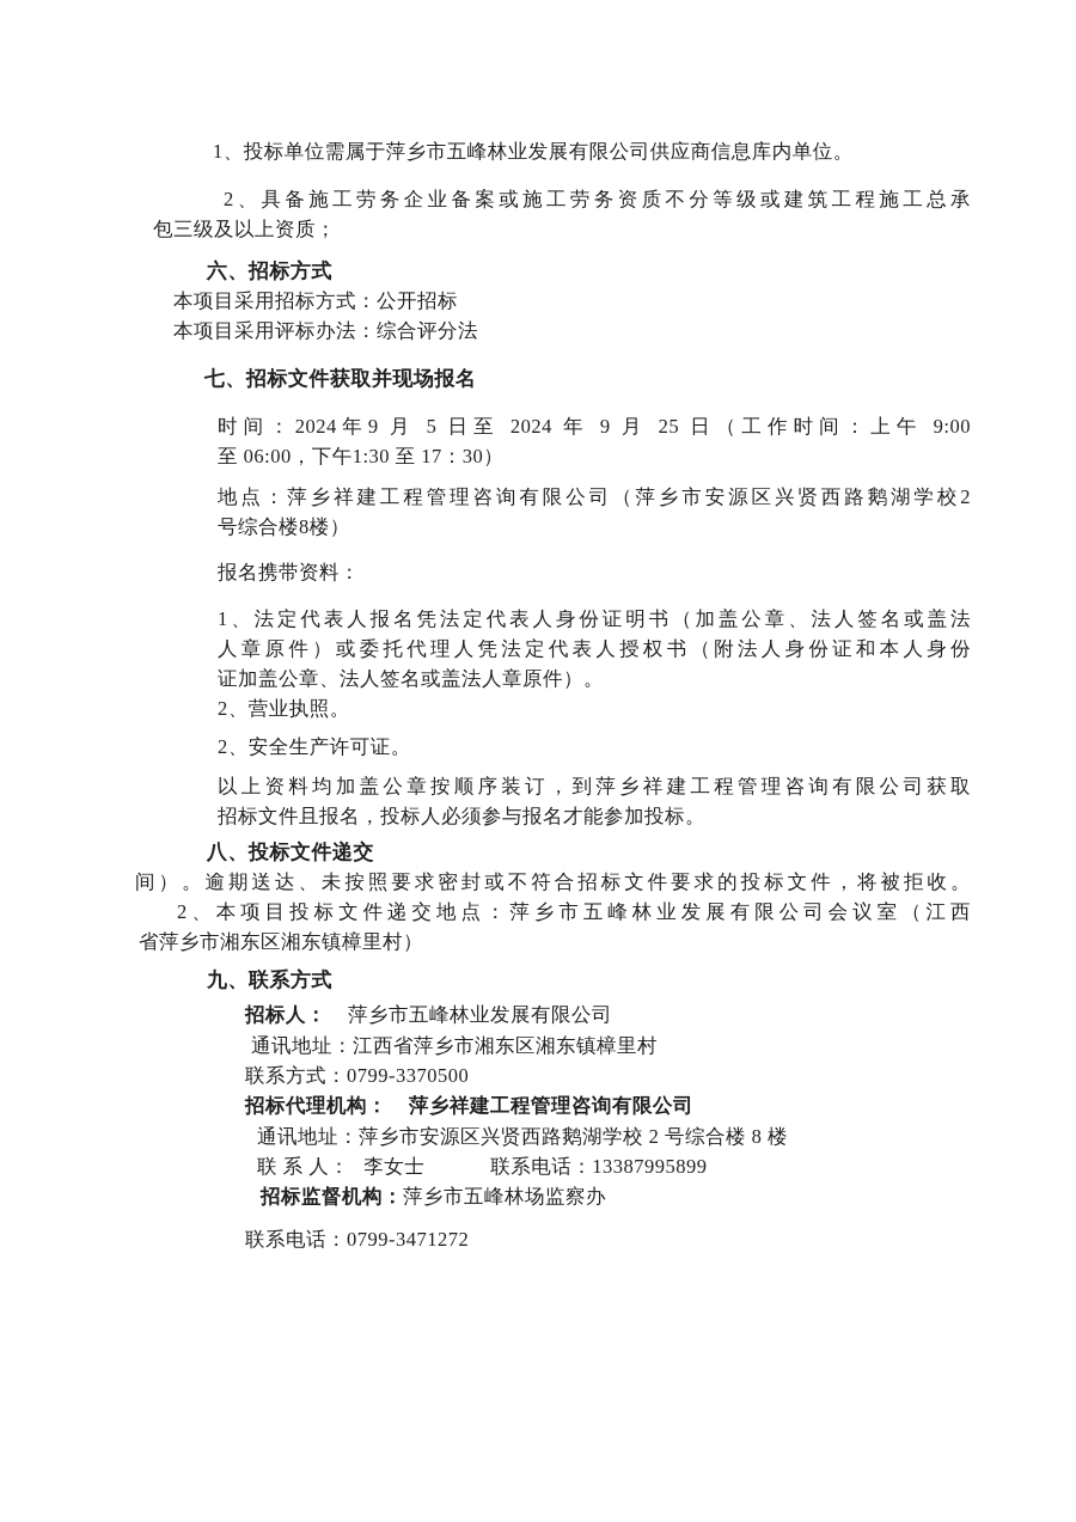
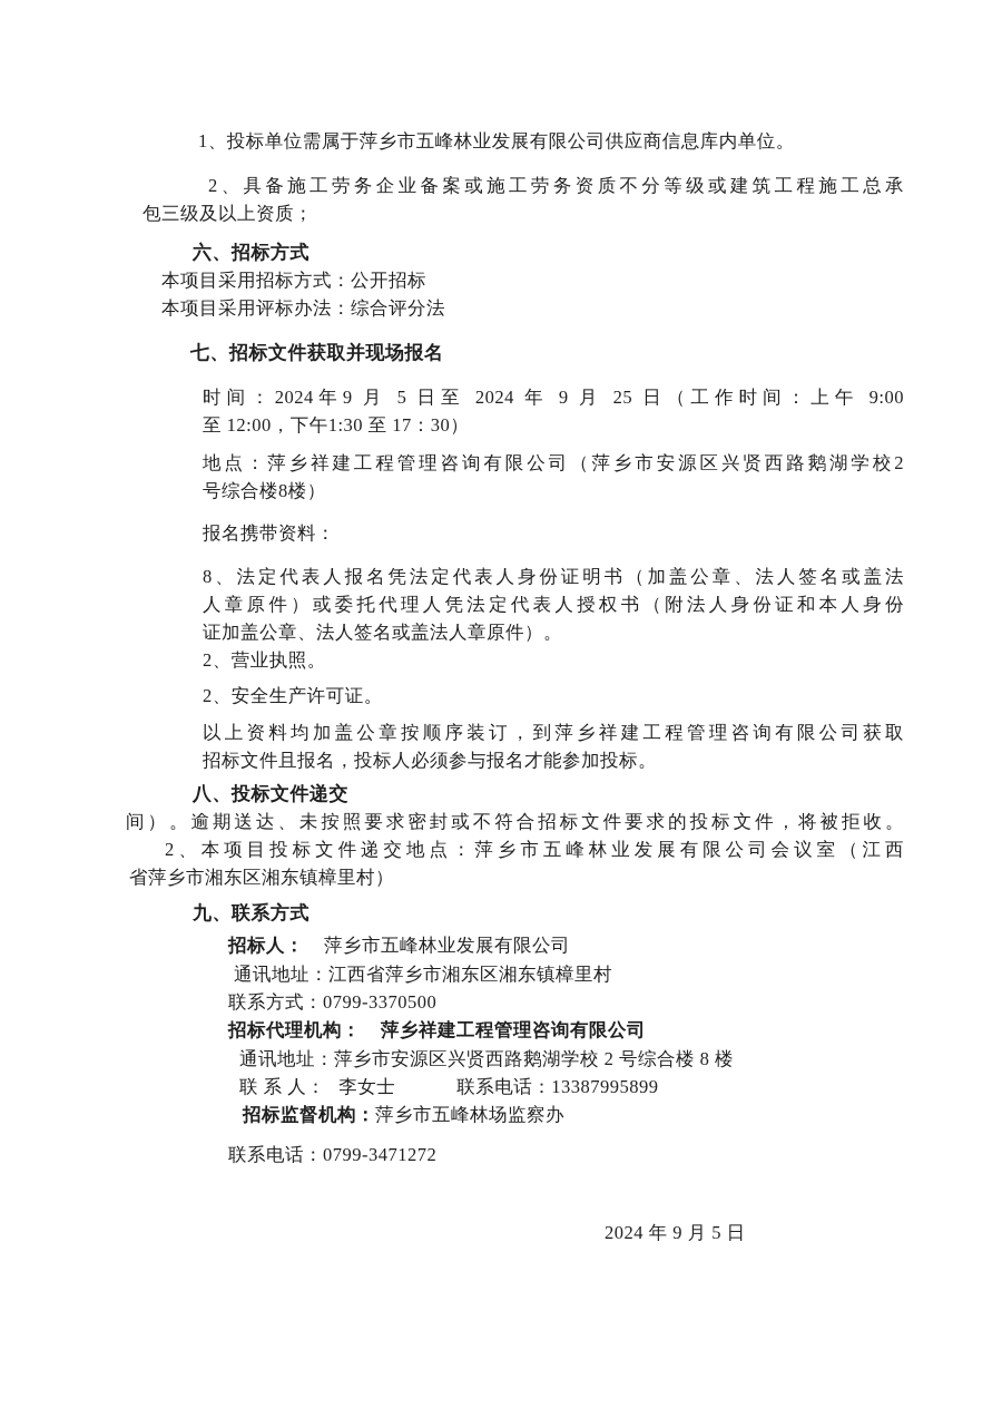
  1、投标单位需属于萍乡市五峰林业发展有限公司供应商信息库内单位。
  2、具备施工劳务企业备案或施工劳务资质不分等级或建筑工程施工总承
  包三级及以上资质；
  六、招标方式
  本项目采用招标方式：公开招标
  本项目采用评标办法：综合评分法
  七、招标文件获取并现场报名
  时间：2024年9 月 5 日至 2024 年 9 月 25 日（工作时间：上午 9:00
- 至 06:00，下午1:30 至 17：30）
+ 至 12:00，下午1:30 至 17：30）
  地点：萍乡祥建工程管理咨询有限公司（萍乡市安源区兴贤西路鹅湖学校2
  号综合楼8楼）
  报名携带资料：
- 1、法定代表人报名凭法定代表人身份证明书（加盖公章、法人签名或盖法
+ 8、法定代表人报名凭法定代表人身份证明书（加盖公章、法人签名或盖法
  人章原件）或委托代理人凭法定代表人授权书（附法人身份证和本人身份
  证加盖公章、法人签名或盖法人章原件）。
  2、营业执照。
  2、安全生产许可证。
  以上资料均加盖公章按顺序装订，到萍乡祥建工程管理咨询有限公司获取
  招标文件且报名，投标人必须参与报名才能参加投标。
  八、投标文件递交
  间）。逾期送达、未按照要求密封或不符合招标文件要求的投标文件，将被拒收。
  2、本项目投标文件递交地点：萍乡市五峰林业发展有限公司会议室（江西
  省萍乡市湘东区湘东镇樟里村）
  九、联系方式
  招标人： 萍乡市五峰林业发展有限公司
  通讯地址：江西省萍乡市湘东区湘东镇樟里村
  联系方式：0799-3370500
  招标代理机构： 萍乡祥建工程管理咨询有限公司
  通讯地址：萍乡市安源区兴贤西路鹅湖学校 2 号综合楼 8 楼
  联 系 人： 李女士 联系电话：13387995899
  招标监督机构：萍乡市五峰林场监察办
  联系电话：0799-3471272
+ 2024 年 9 月 5 日
